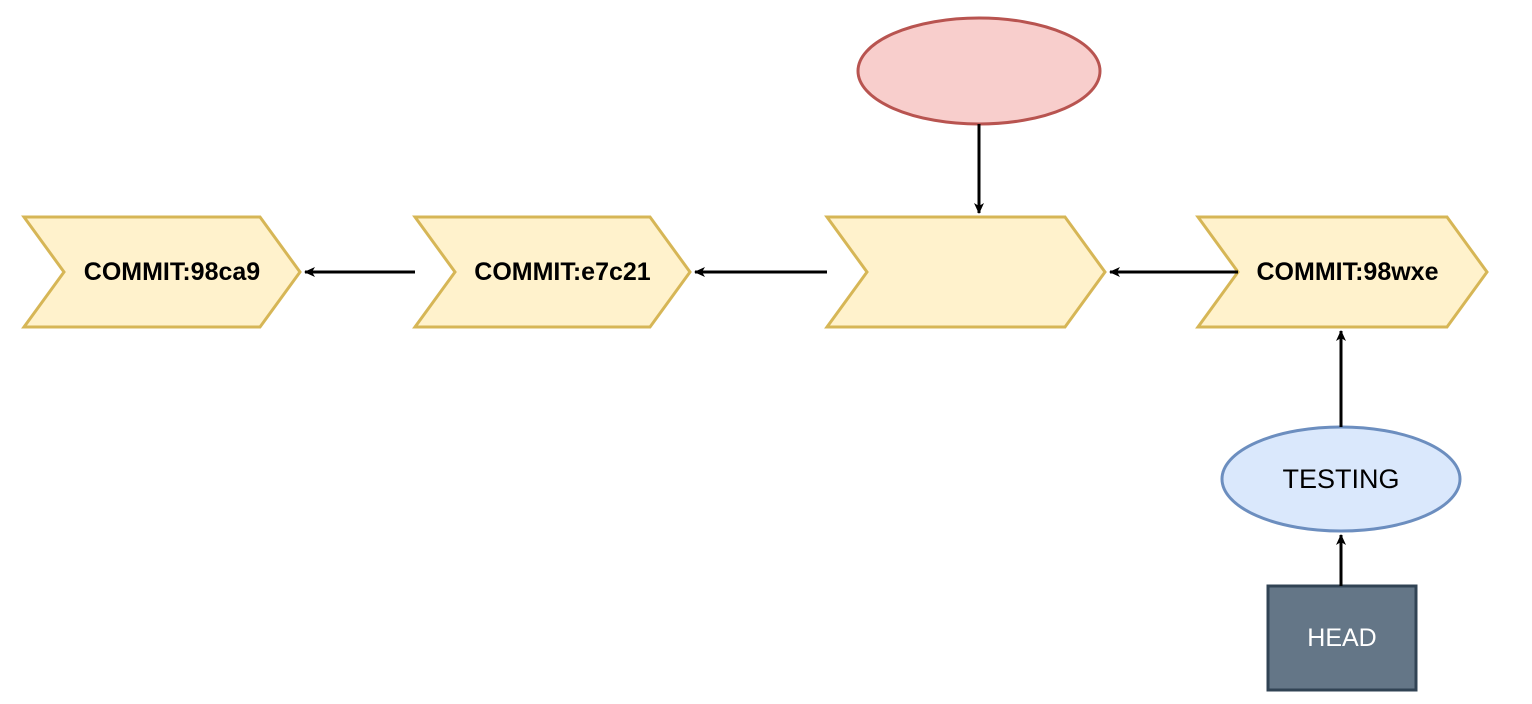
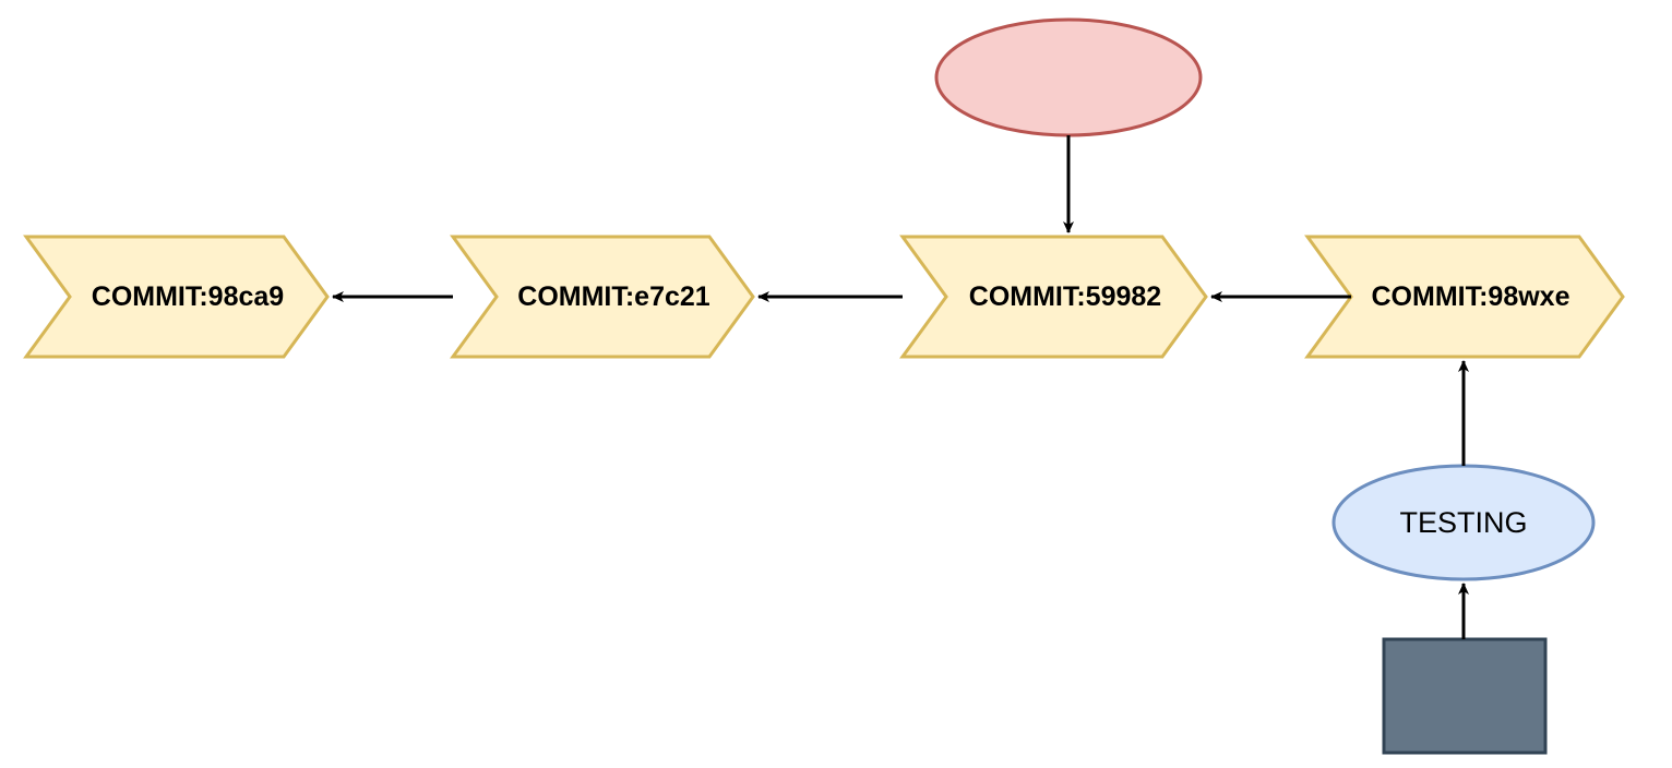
  COMMIT:98ca9
  COMMIT:e7c21
+ COMMIT:59982
  COMMIT:98wxe
  TESTING
- HEAD
